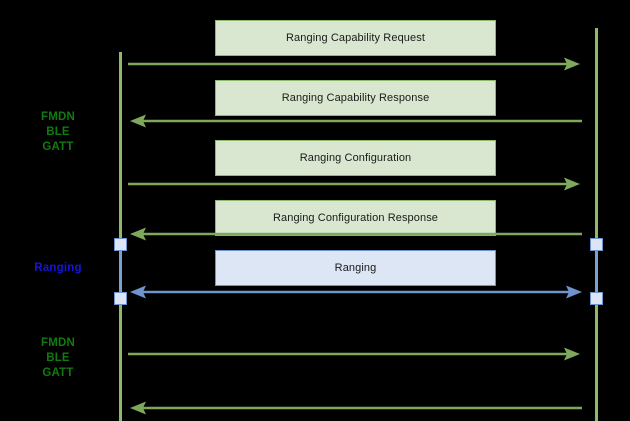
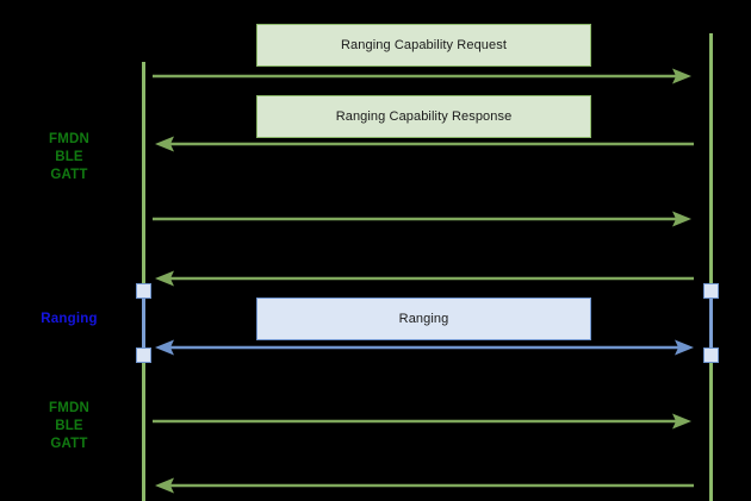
  FMDN
  BLE
  GATT
  Ranging
  FMDN
  BLE
  GATT
  Ranging Capability Request
  Ranging Capability Response
- Ranging Configuration
- Ranging Configuration Response
  Ranging
